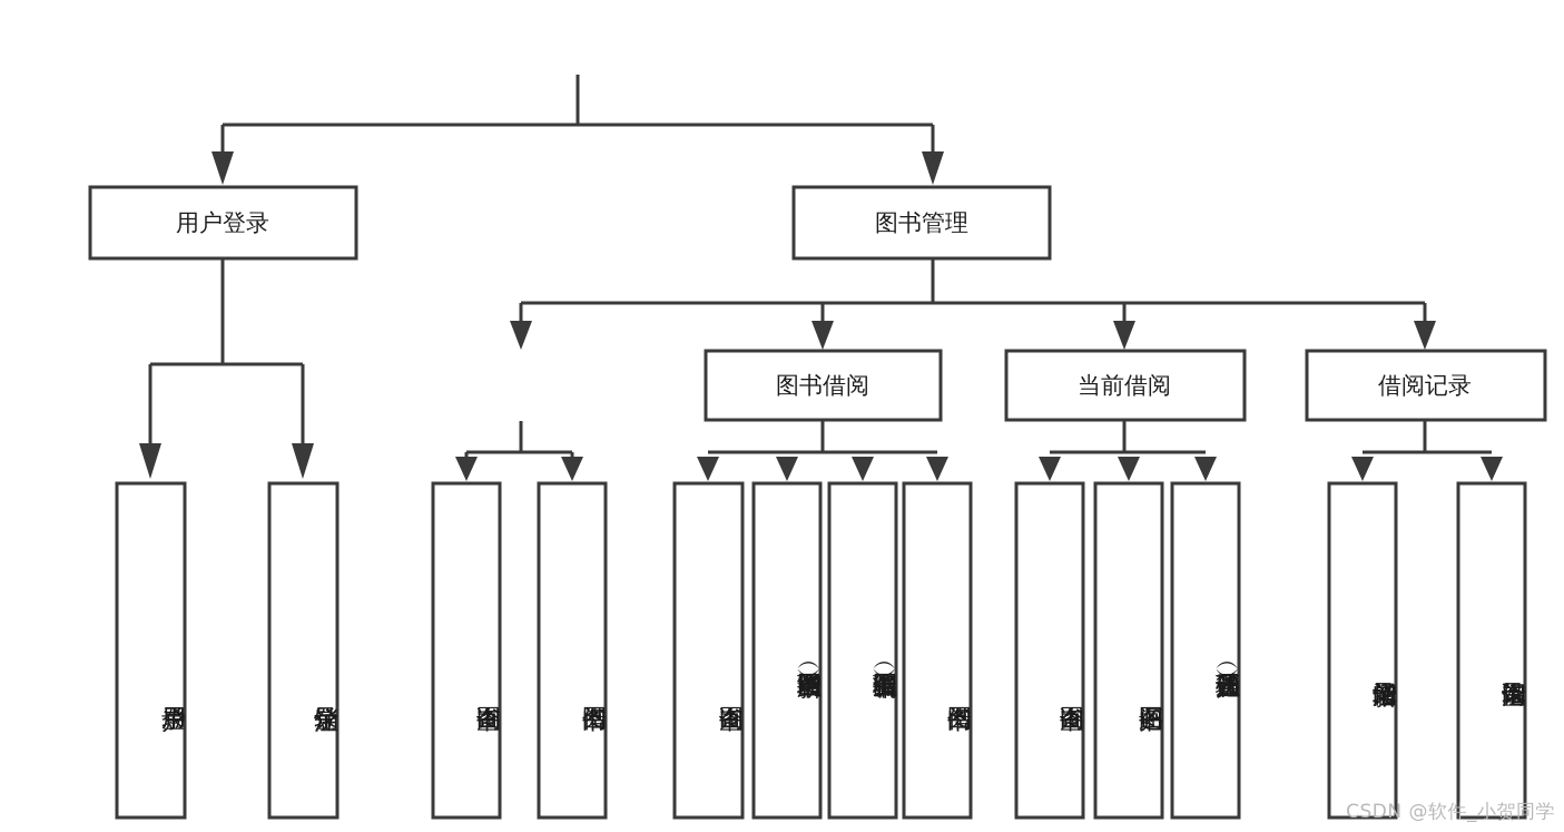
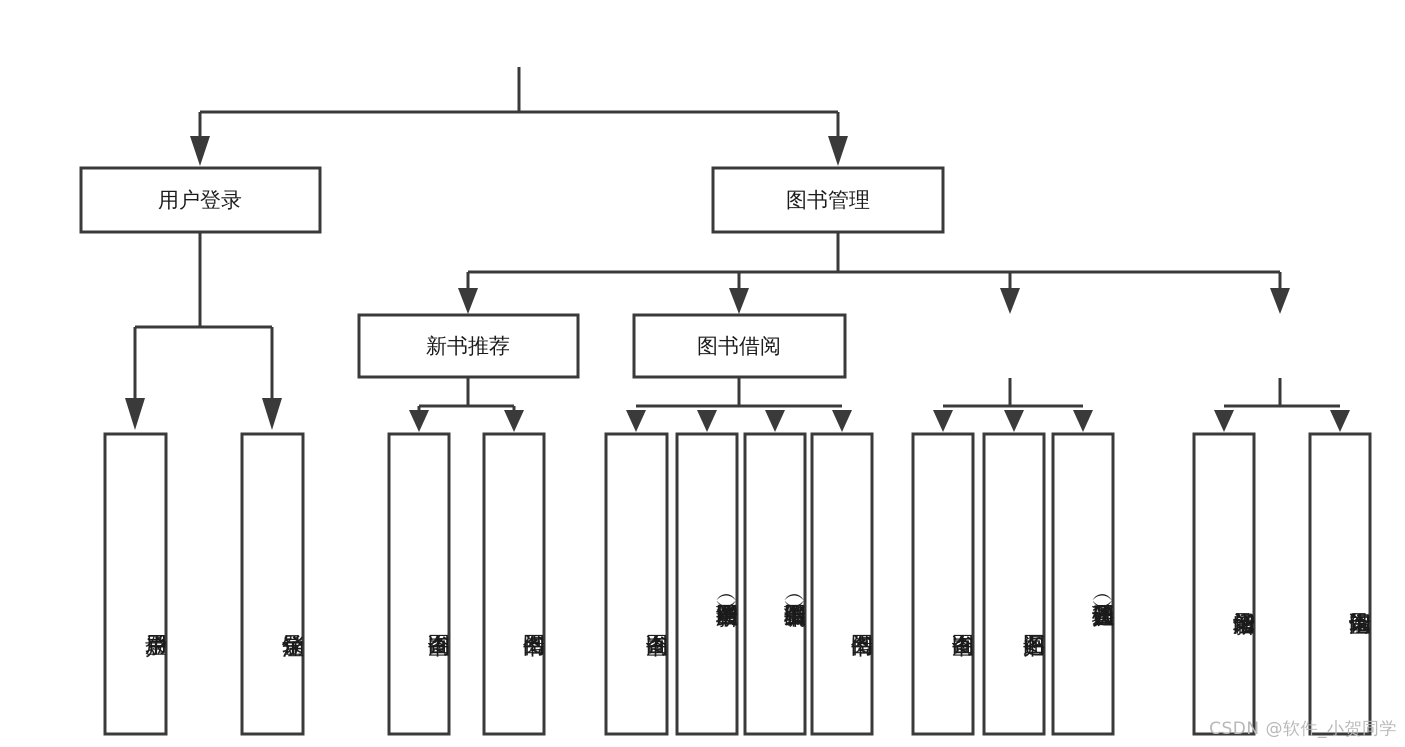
  用户登录
  图书管理
+ 新书推荐
  图书借阅
- 当前借阅
- 借阅记录
  CSDN @软件_小贺同学
